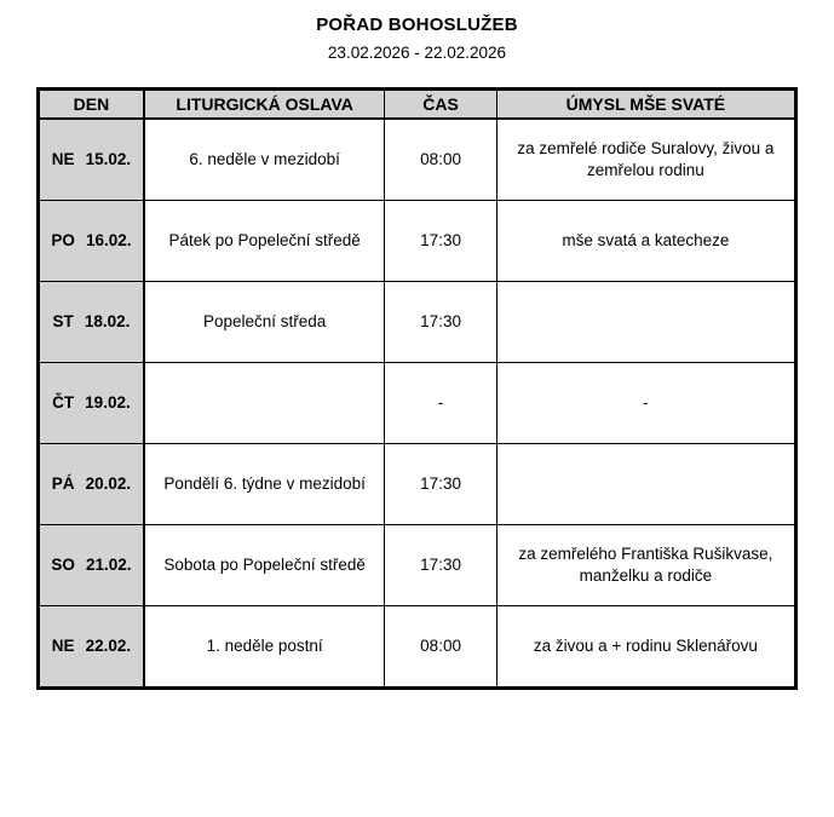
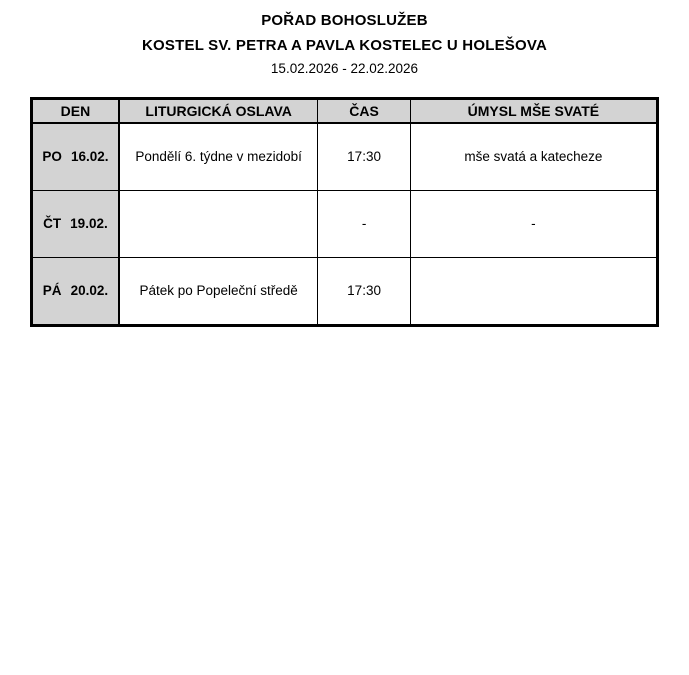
  POŘAD BOHOSLUŽEB
+ KOSTEL SV. PETRA A PAVLA KOSTELEC U HOLEŠOVA
- 23.02.2026 - 22.02.2026
+ 15.02.2026 - 22.02.2026
  DEN	LITURGICKÁ OSLAVA	ČAS	ÚMYSL MŠE SVATÉ
- NE 15.02.	6. neděle v mezidobí	08:00	za zemřelé rodiče Suralovy, živou a zemřelou rodinu
- PO 16.02.	Pátek po Popeleční středě	17:30	mše svatá a katecheze
+ PO 16.02.	Pondělí 6. týdne v mezidobí	17:30	mše svatá a katecheze
- ST 18.02.	Popeleční středa	17:30
  ČT 19.02.		-	-
- PÁ 20.02.	Pondělí 6. týdne v mezidobí	17:30
+ PÁ 20.02.	Pátek po Popeleční středě	17:30
- SO 21.02.	Sobota po Popeleční středě	17:30	za zemřelého Františka Rušikvase, manželku a rodiče
- NE 22.02.	1. neděle postní	08:00	za živou a + rodinu Sklenářovu
